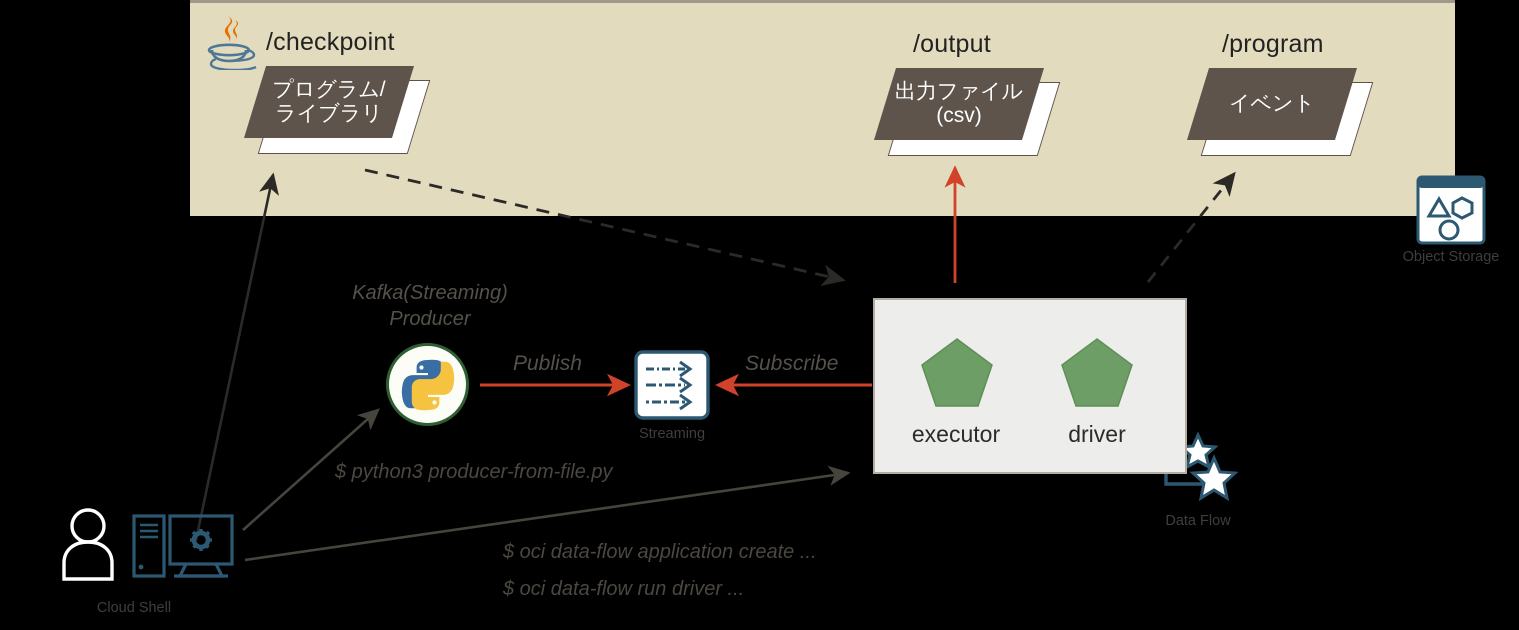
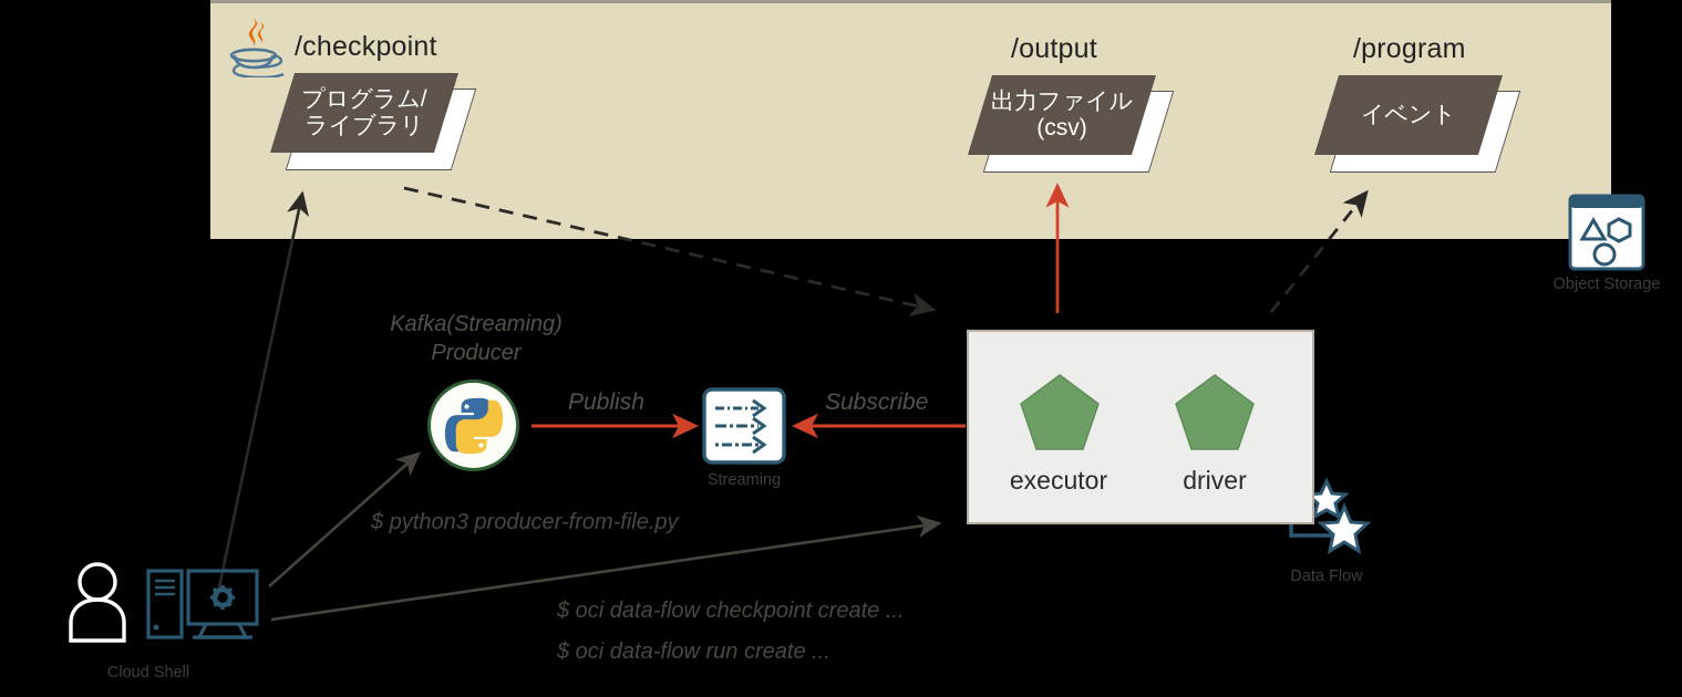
  /checkpoint
  /output
  /program
  プログラム/
  ライブラリ
  出力ファイル
  (csv)
  イベント
  Object Storage
  Data Flow
  executor
  driver
  Streaming
  Kafka(Streaming)
  Producer
  Cloud Shell
  Publish
  Subscribe
  $ python3 producer-from-file.py
- $ oci data-flow application create ...
+ $ oci data-flow checkpoint create ...
- $ oci data-flow run driver ...
+ $ oci data-flow run create ...
